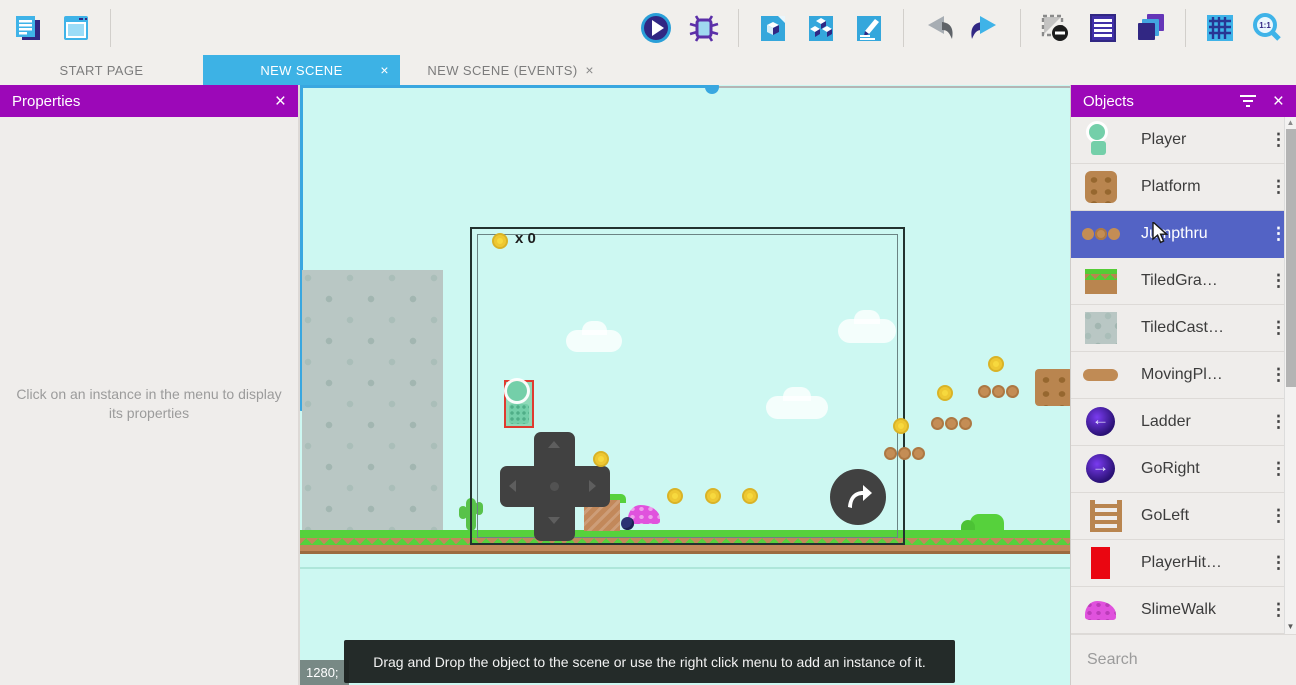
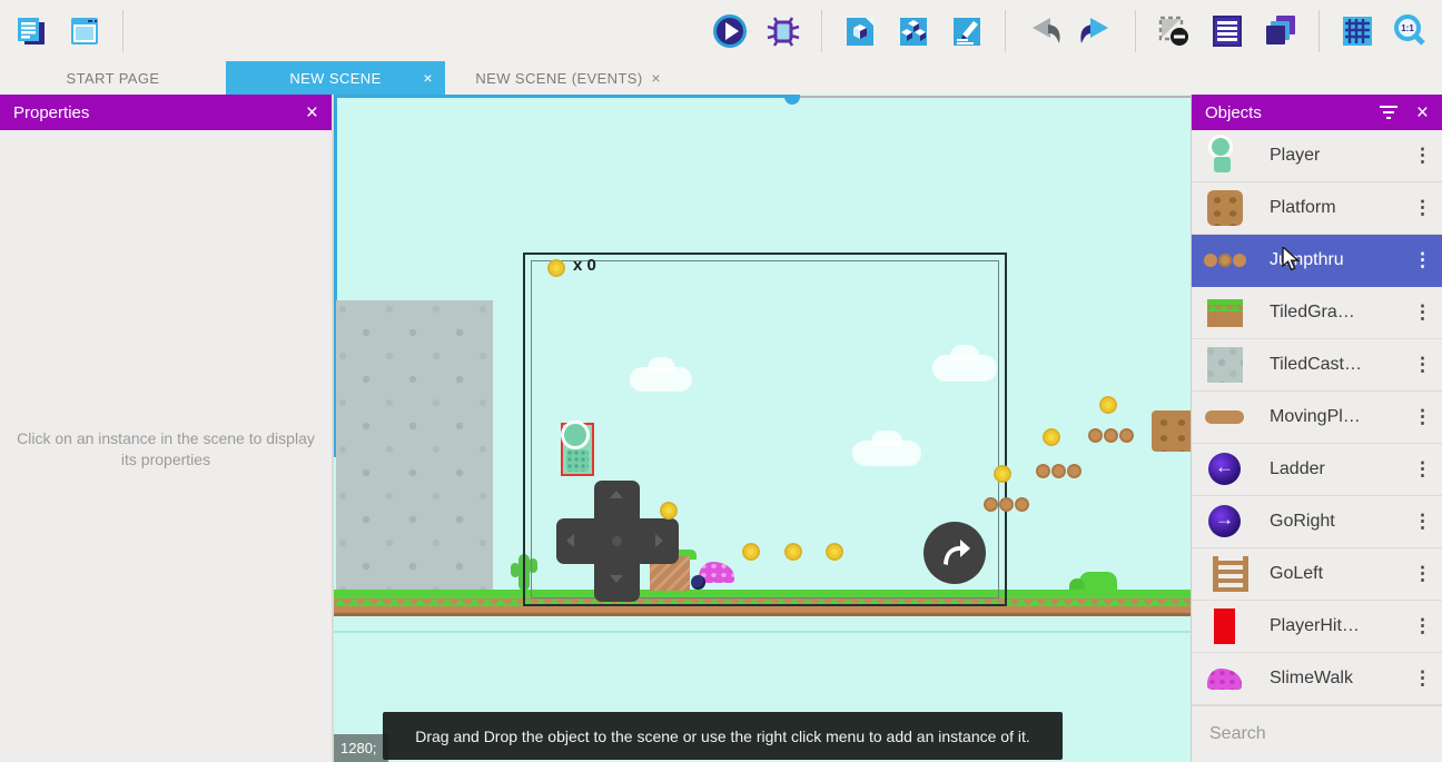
  1:1
  START PAGE
  NEW SCENE
  ×
  NEW SCENE (EVENTS)
  ×
  Properties
  ×
- Click on an instance in the menu to display its properties
+ Click on an instance in the scene to display its properties
  x 0
  Drag and Drop the object to the scene or use the right click menu to add an instance of it.
  1280;
  Objects
  ×
  Player
  ⋮
  Platform
  ⋮
  Jpthru
  ⋮
  TiledGra…
  ⋮
  TiledCast…
  ⋮
  MovingPl…
  ⋮
  Ladder
  ⋮
  GoRight
  ⋮
  GoLeft
  ⋮
  PlayerHit…
  ⋮
  SlimeWalk
  ⋮
- ▲
- ▼
  Search
